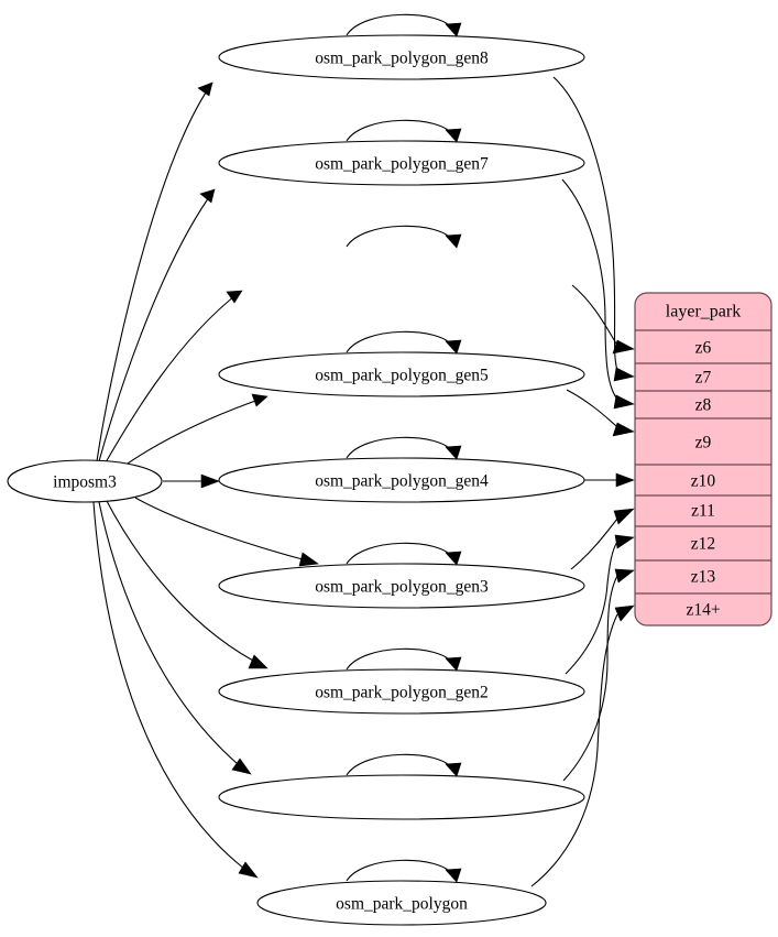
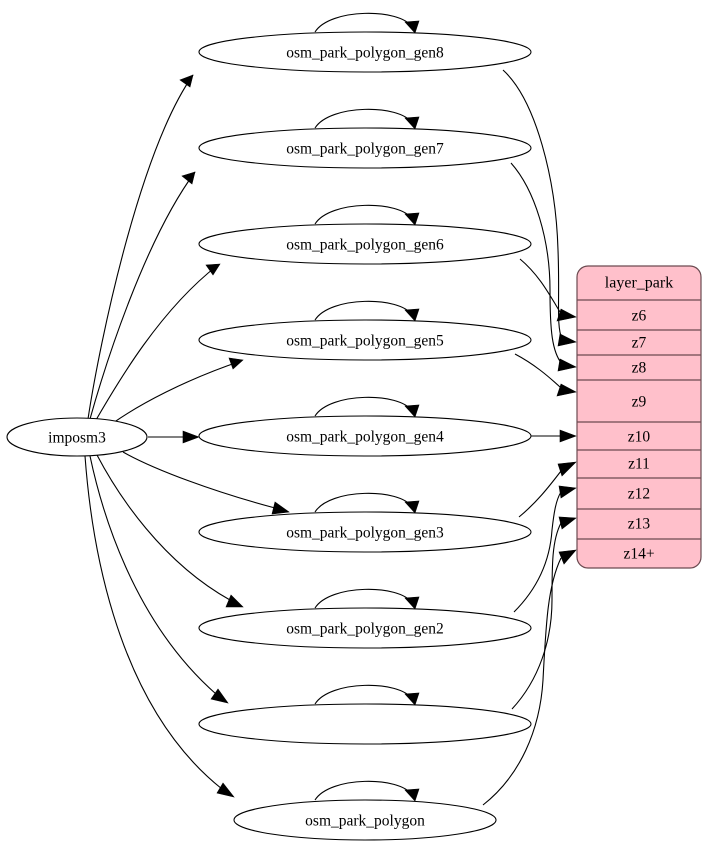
  imposm3
  osm_park_polygon_gen8
  osm_park_polygon_gen7
+ osm_park_polygon_gen6
  osm_park_polygon_gen5
  osm_park_polygon_gen4
  osm_park_polygon_gen3
  osm_park_polygon_gen2
  osm_park_polygon
  layer_park
  z6
  z7
  z8
  z9
  z10
  z11
  z12
  z13
  z14+
